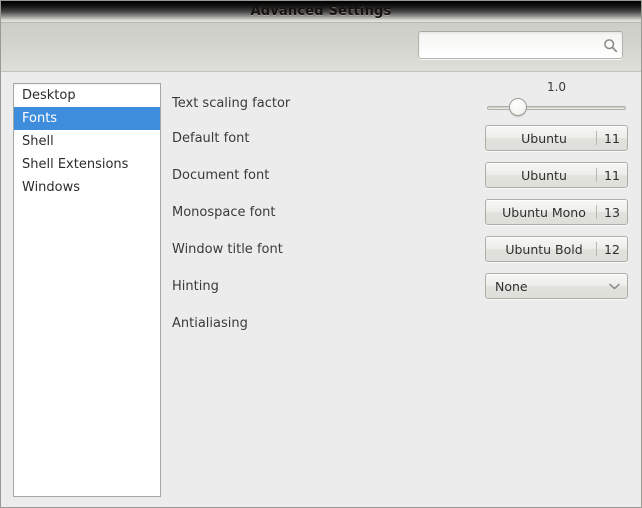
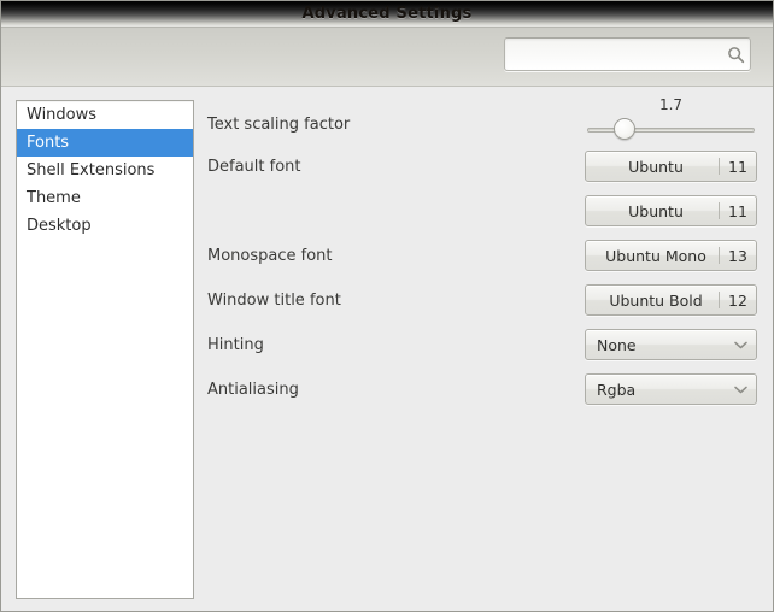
  Advanced Settings
- Desktop
+ Windows
  Fonts
- Shell
  Shell Extensions
+ Theme
- Windows
+ Desktop
  Text scaling factor
- 1.0
+ 1.7
  Default font
  Ubuntu
  11
- Document font
  Ubuntu
  11
  Monospace font
  Ubuntu Mono
  13
  Window title font
  Ubuntu Bold
  12
  Hinting
  None
  Antialiasing
+ Rgba
